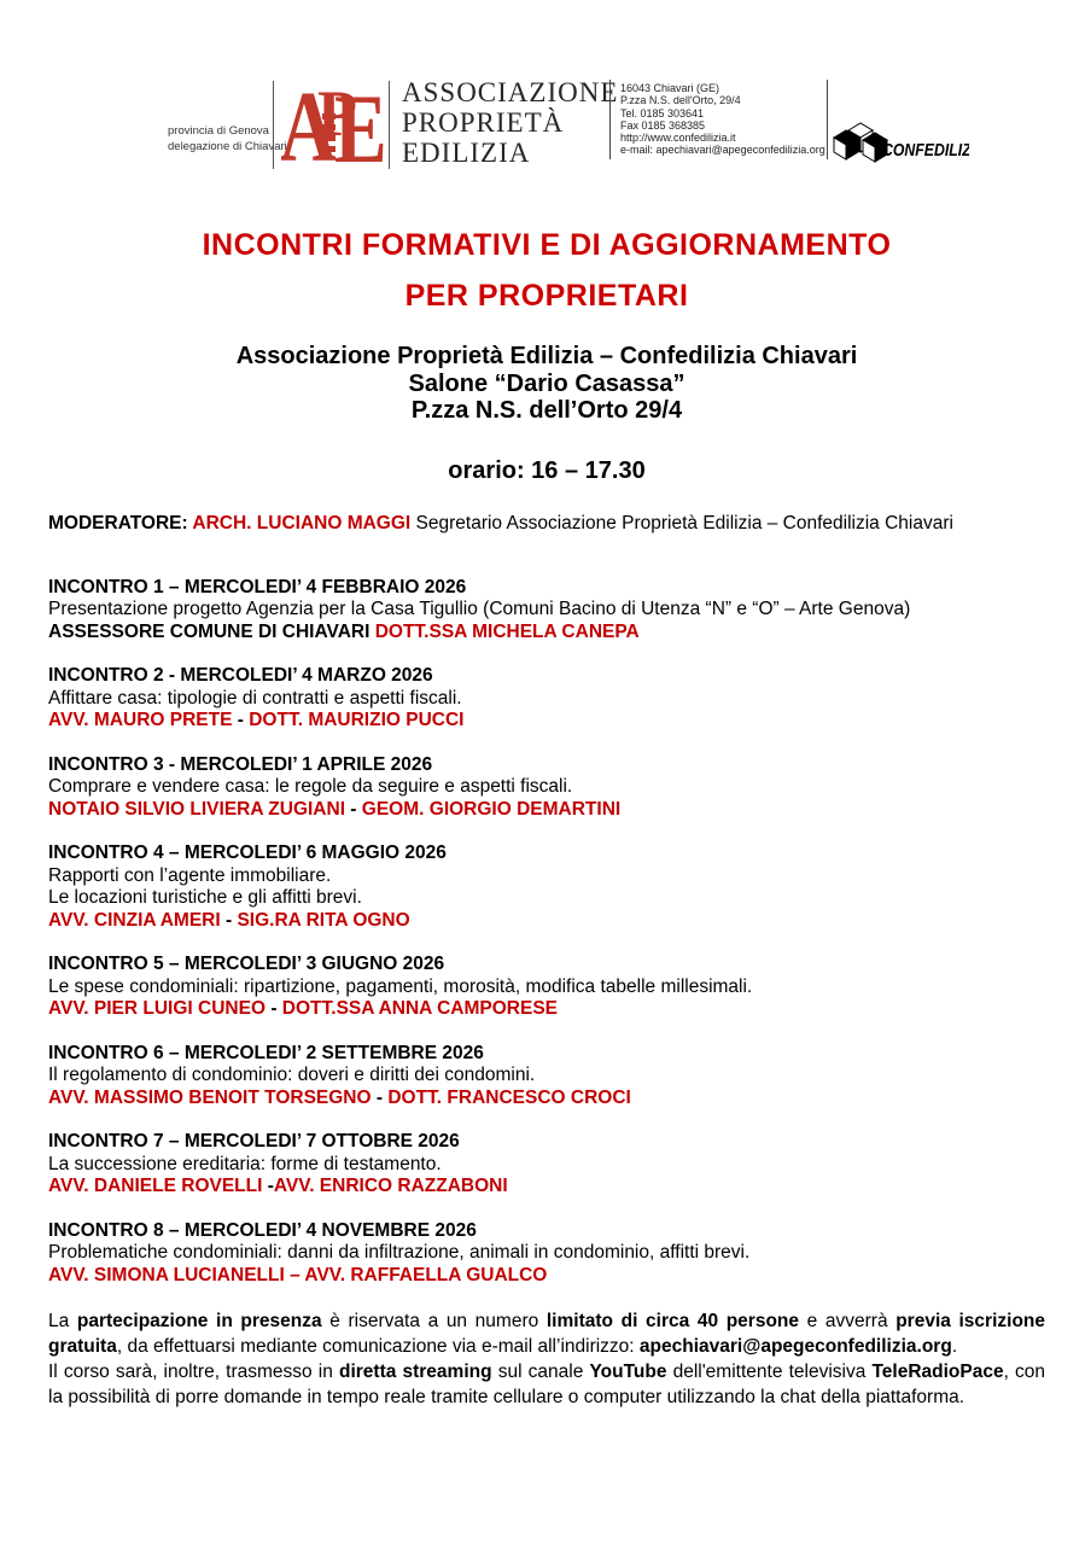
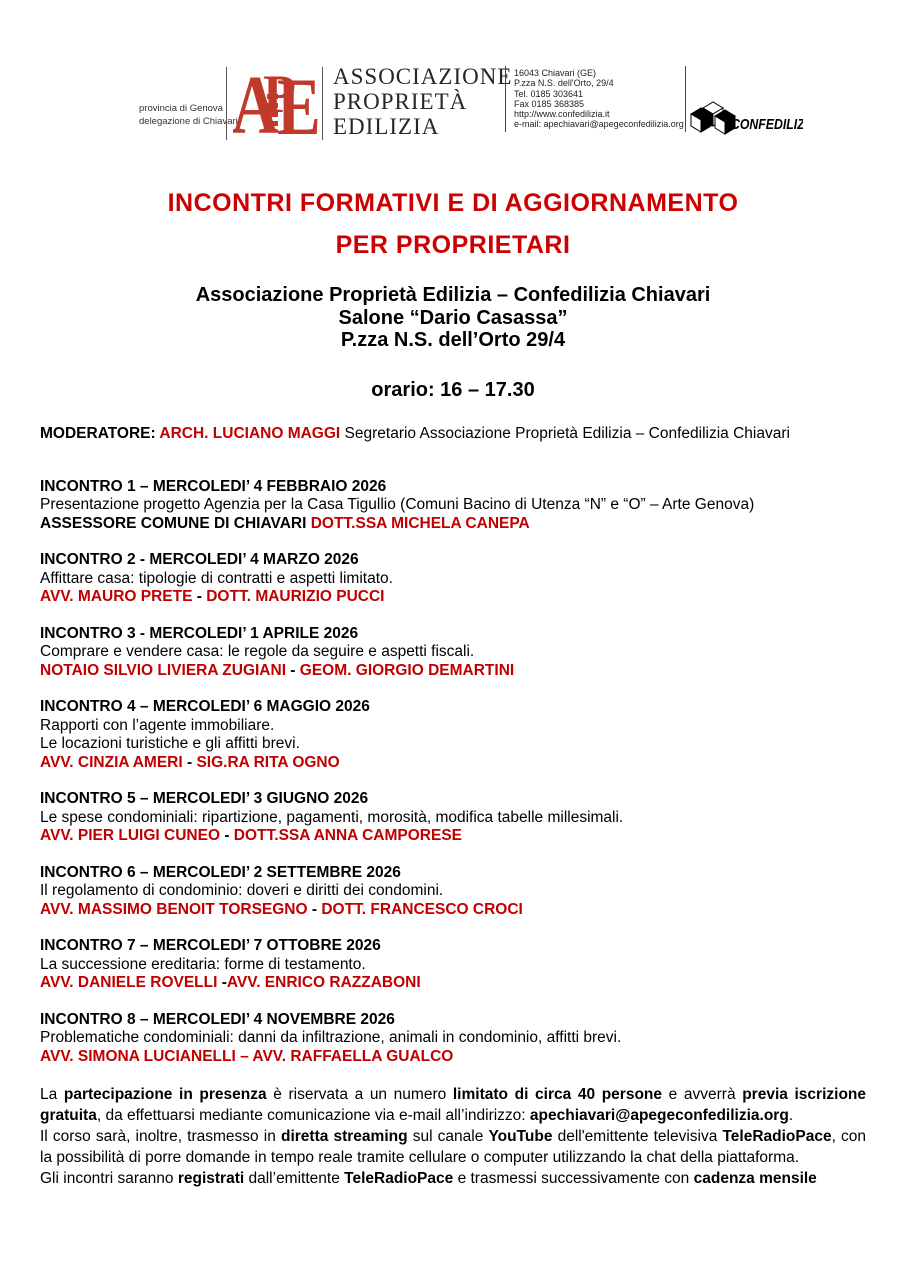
  provincia di Genova
  delegazione di Chiavari
  A
  P
  E
  ASSOCIAZIONE
  PROPRIETÀ
  EDILIZIA
  16043 Chiavari (GE)
  P.zza N.S. dell'Orto, 29/4
  Tel. 0185 303641
  Fax 0185 368385
  http://www.confedilizia.it
  e-mail: apechiavari@apegeconfedilizia.org
  CONFEDILIZ
  INCONTRI FORMATIVI E DI AGGIORNAMENTO
  PER PROPRIETARI
  Associazione Proprietà Edilizia – Confedilizia Chiavari
  Salone “Dario Casassa”
  P.zza N.S. dell’Orto 29/4
  orario: 16 – 17.30
  MODERATORE: ARCH. LUCIANO MAGGI Segretario Associazione Proprietà Edilizia – Confedilizia Chiavari
  INCONTRO 1 – MERCOLEDI’ 4 FEBBRAIO 2026
  Presentazione progetto Agenzia per la Casa Tigullio (Comuni Bacino di Utenza “N” e “O” – Arte Genova)
  ASSESSORE COMUNE DI CHIAVARI DOTT.SSA MICHELA CANEPA
  INCONTRO 2 - MERCOLEDI’ 4 MARZO 2026
- Affittare casa: tipologie di contratti e aspetti fiscali.
+ Affittare casa: tipologie di contratti e aspetti limitato.
  AVV. MAURO PRETE - DOTT. MAURIZIO PUCCI
  INCONTRO 3 - MERCOLEDI’ 1 APRILE 2026
  Comprare e vendere casa: le regole da seguire e aspetti fiscali.
  NOTAIO SILVIO LIVIERA ZUGIANI - GEOM. GIORGIO DEMARTINI
  INCONTRO 4 – MERCOLEDI’ 6 MAGGIO 2026
  Rapporti con l’agente immobiliare.
  Le locazioni turistiche e gli affitti brevi.
  AVV. CINZIA AMERI - SIG.RA RITA OGNO
  INCONTRO 5 – MERCOLEDI’ 3 GIUGNO 2026
  Le spese condominiali: ripartizione, pagamenti, morosità, modifica tabelle millesimali.
  AVV. PIER LUIGI CUNEO - DOTT.SSA ANNA CAMPORESE
  INCONTRO 6 – MERCOLEDI’ 2 SETTEMBRE 2026
  Il regolamento di condominio: doveri e diritti dei condomini.
  AVV. MASSIMO BENOIT TORSEGNO - DOTT. FRANCESCO CROCI
  INCONTRO 7 – MERCOLEDI’ 7 OTTOBRE 2026
  La successione ereditaria: forme di testamento.
  AVV. DANIELE ROVELLI -AVV. ENRICO RAZZABONI
  INCONTRO 8 – MERCOLEDI’ 4 NOVEMBRE 2026
  Problematiche condominiali: danni da infiltrazione, animali in condominio, affitti brevi.
  AVV. SIMONA LUCIANELLI – AVV. RAFFAELLA GUALCO
  La partecipazione in presenza è riservata a un numero limitato di circa 40 persone e avverrà previa iscrizione gratuita, da effettuarsi mediante comunicazione via e-mail all’indirizzo: apechiavari@apegeconfedilizia.org.
  Il corso sarà, inoltre, trasmesso in diretta streaming sul canale YouTube dell'emittente televisiva TeleRadioPace, con la possibilità di porre domande in tempo reale tramite cellulare o computer utilizzando la chat della piattaforma.
+ Gli incontri saranno registrati dall’emittente TeleRadioPace e trasmessi successivamente con cadenza mensile
